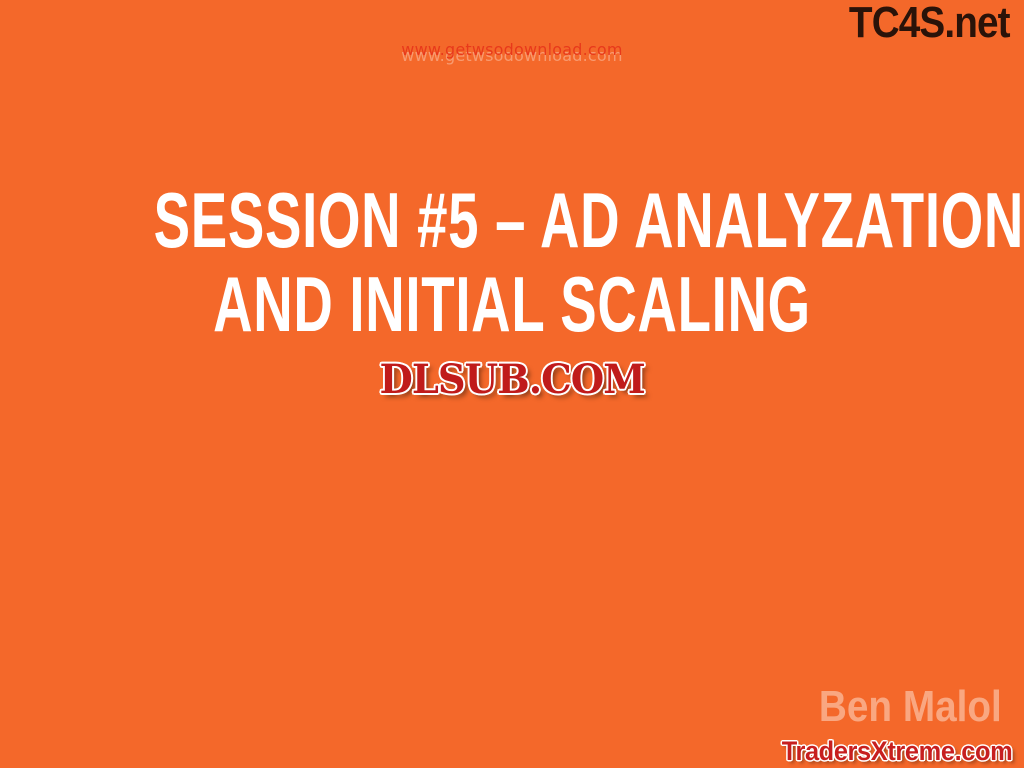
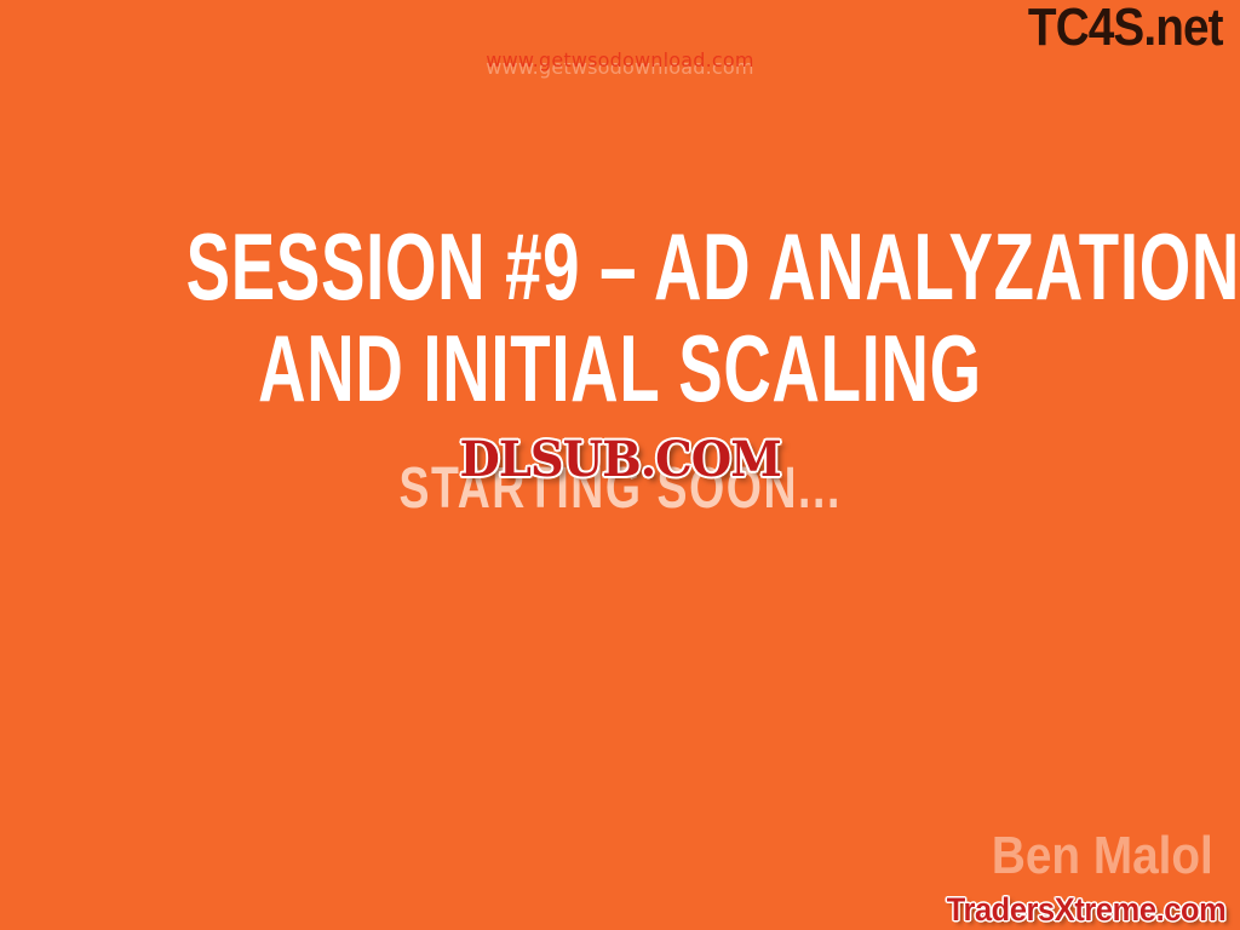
  www.getwsodownload.com
  www.getwsodownload.com
  TC4S.net
- SESSION #5 – AD ANALYZATION
+ SESSION #9 – AD ANALYZATION
  AND INITIAL SCALING
+ STARTING SOON...
  DLSUB.COM
  Ben Malol
  TradersXtreme.com
